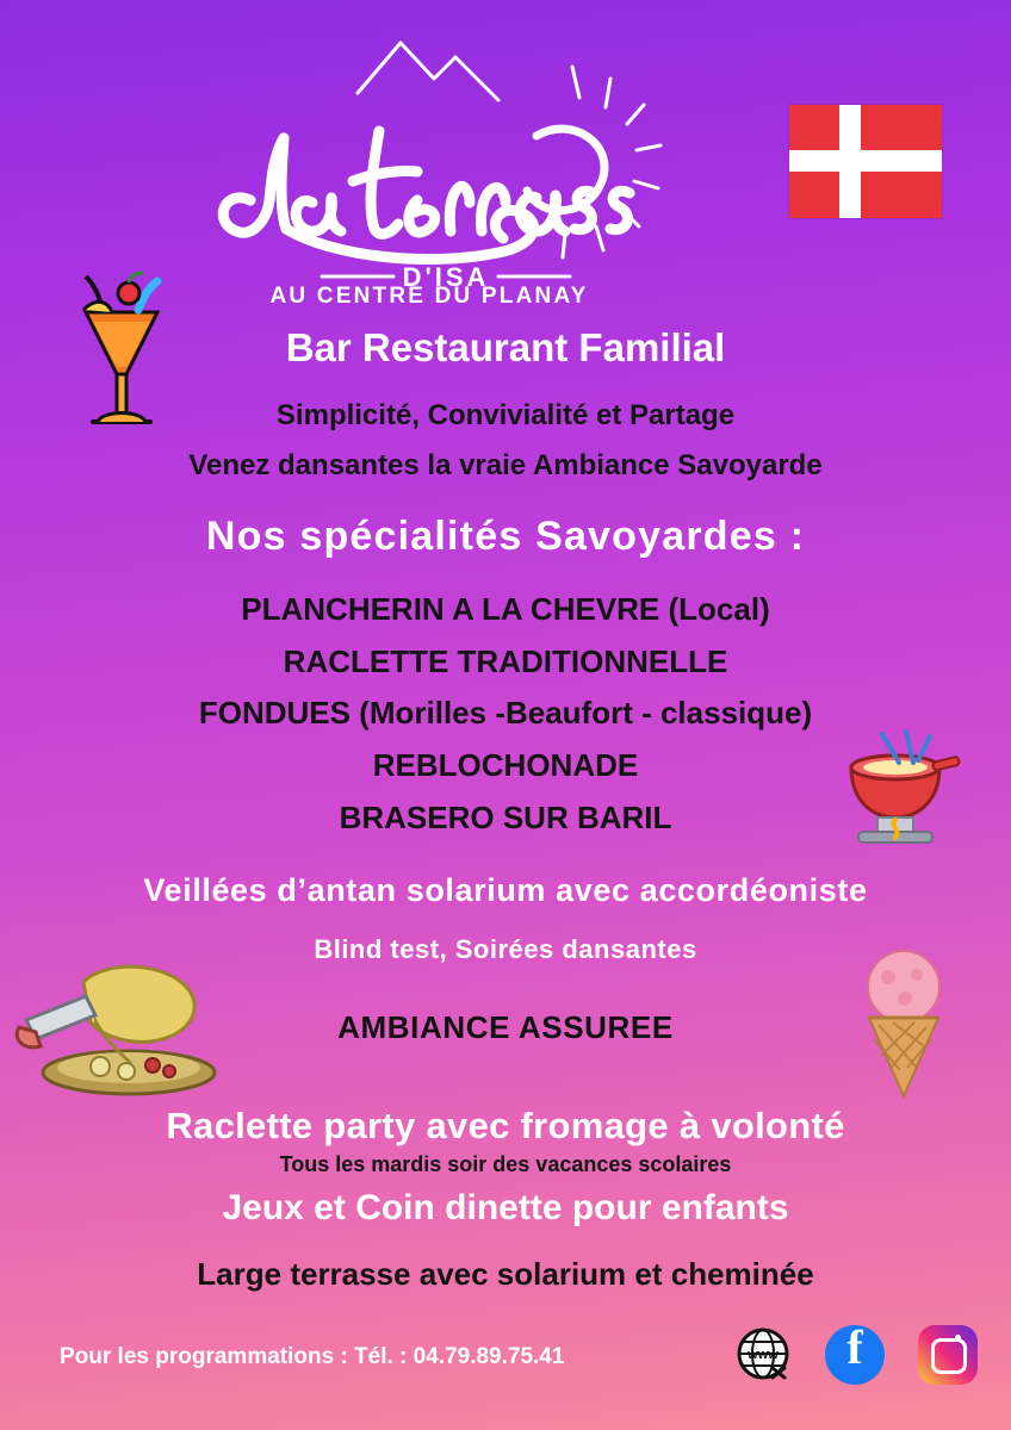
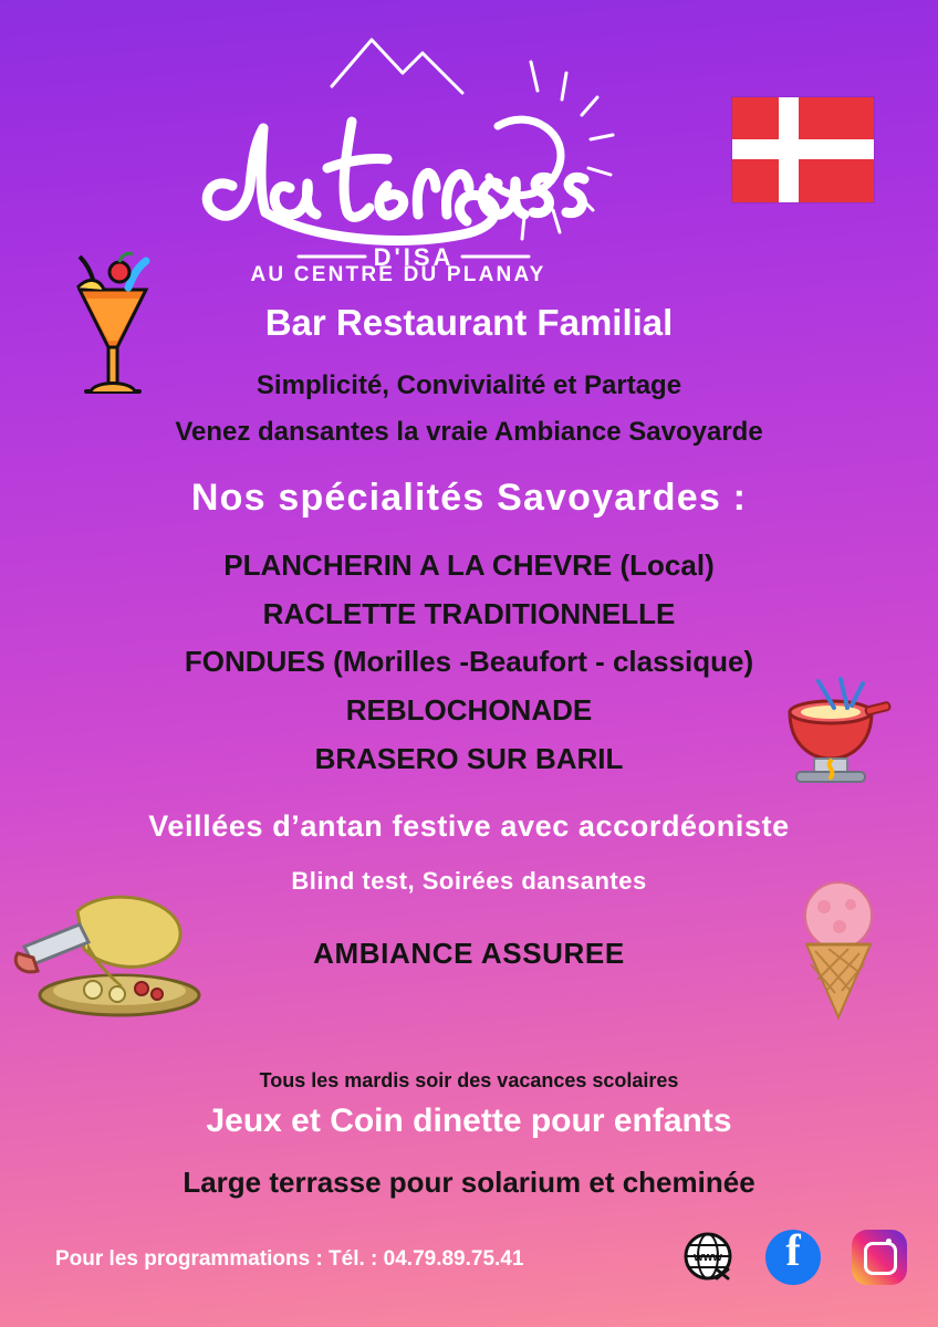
  D'ISA
  AU CENTRE DU PLANAY
  Bar Restaurant Familial
  Simplicité, Convivialité et Partage
  Venez dansantes la vraie Ambiance Savoyarde
  Nos spécialités Savoyardes :
  PLANCHERIN A LA CHEVRE (Local)
  RACLETTE TRADITIONNELLE
  FONDUES (Morilles -Beaufort - classique)
  REBLOCHONADE
  BRASERO SUR BARIL
- Veillées d’antan solarium avec accordéoniste
+ Veillées d’antan festive avec accordéoniste
  Blind test, Soirées dansantes
  AMBIANCE ASSUREE
- Raclette party avec fromage à volonté
  Tous les mardis soir des vacances scolaires
  Jeux et Coin dinette pour enfants
- Large terrasse avec solarium et cheminée
+ Large terrasse pour solarium et cheminée
  Pour les programmations : Tél. : 04.79.89.75.41
  www
